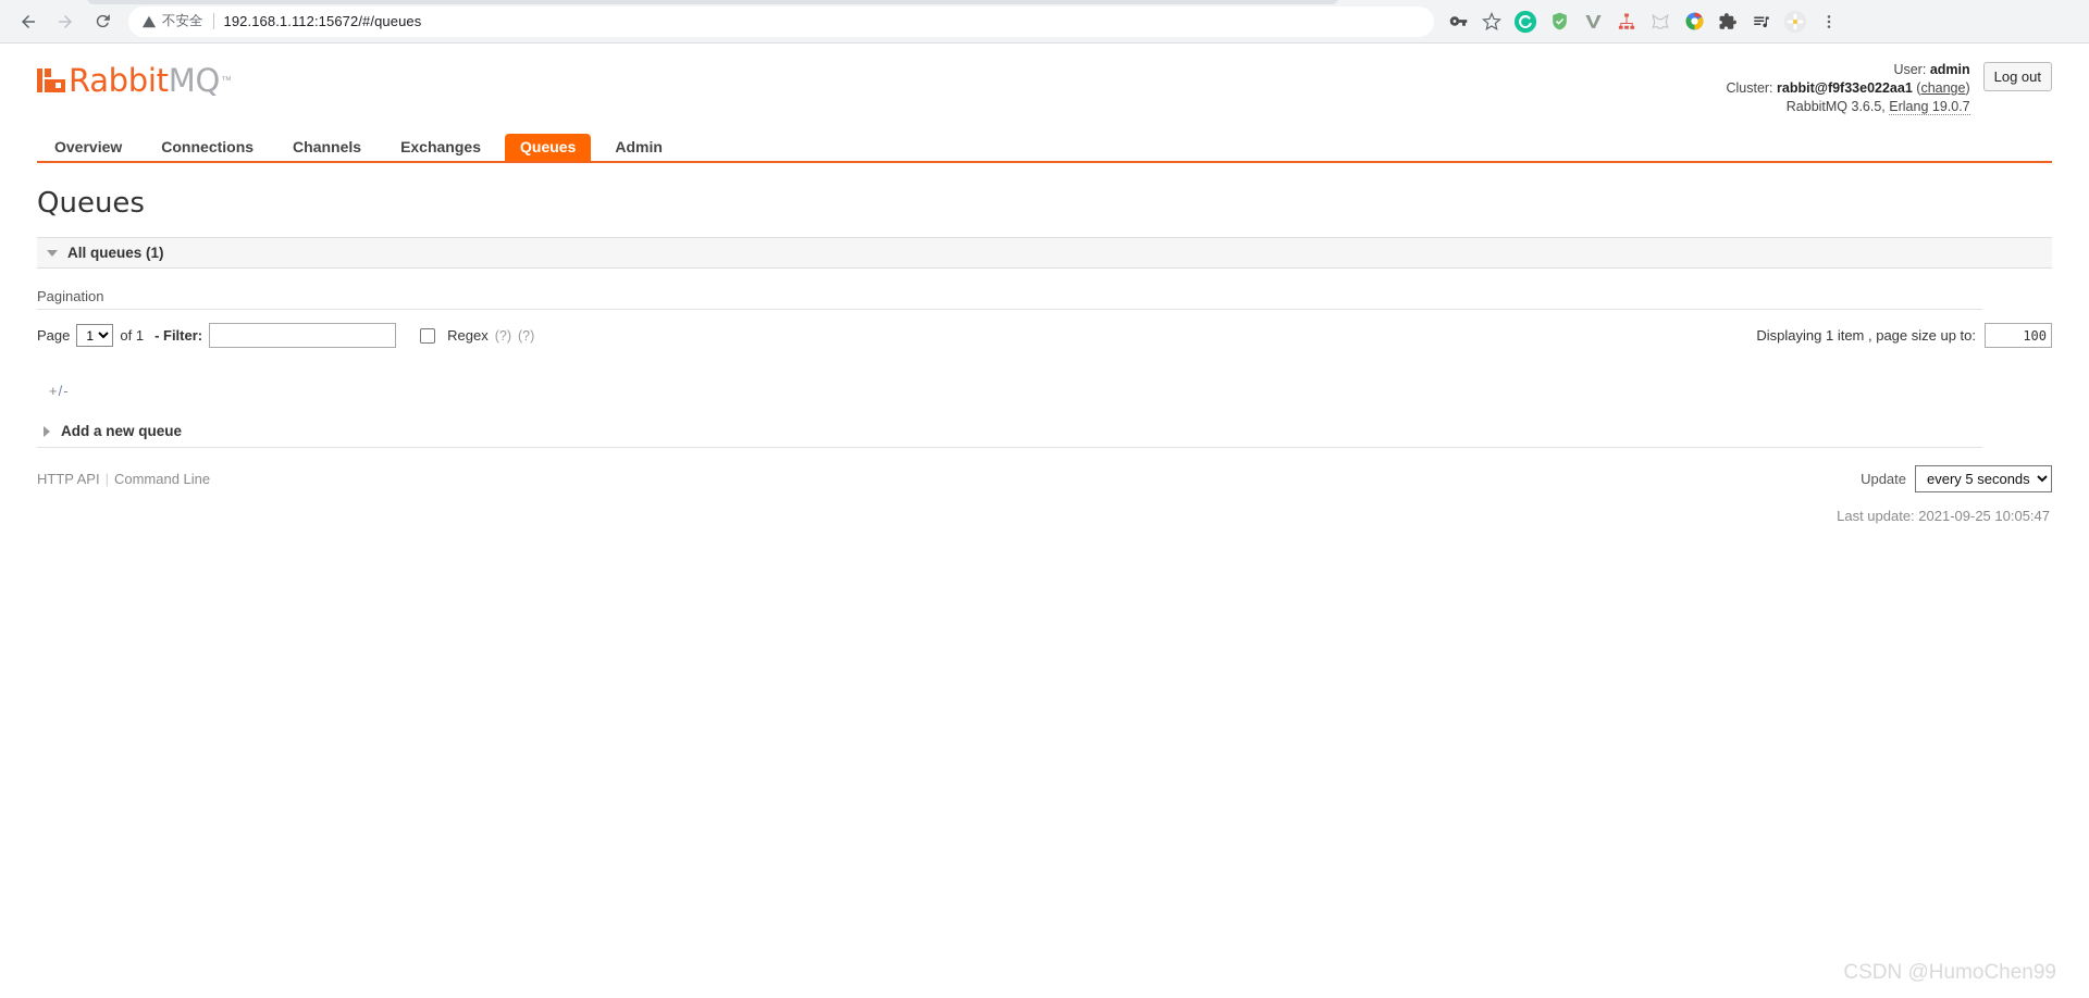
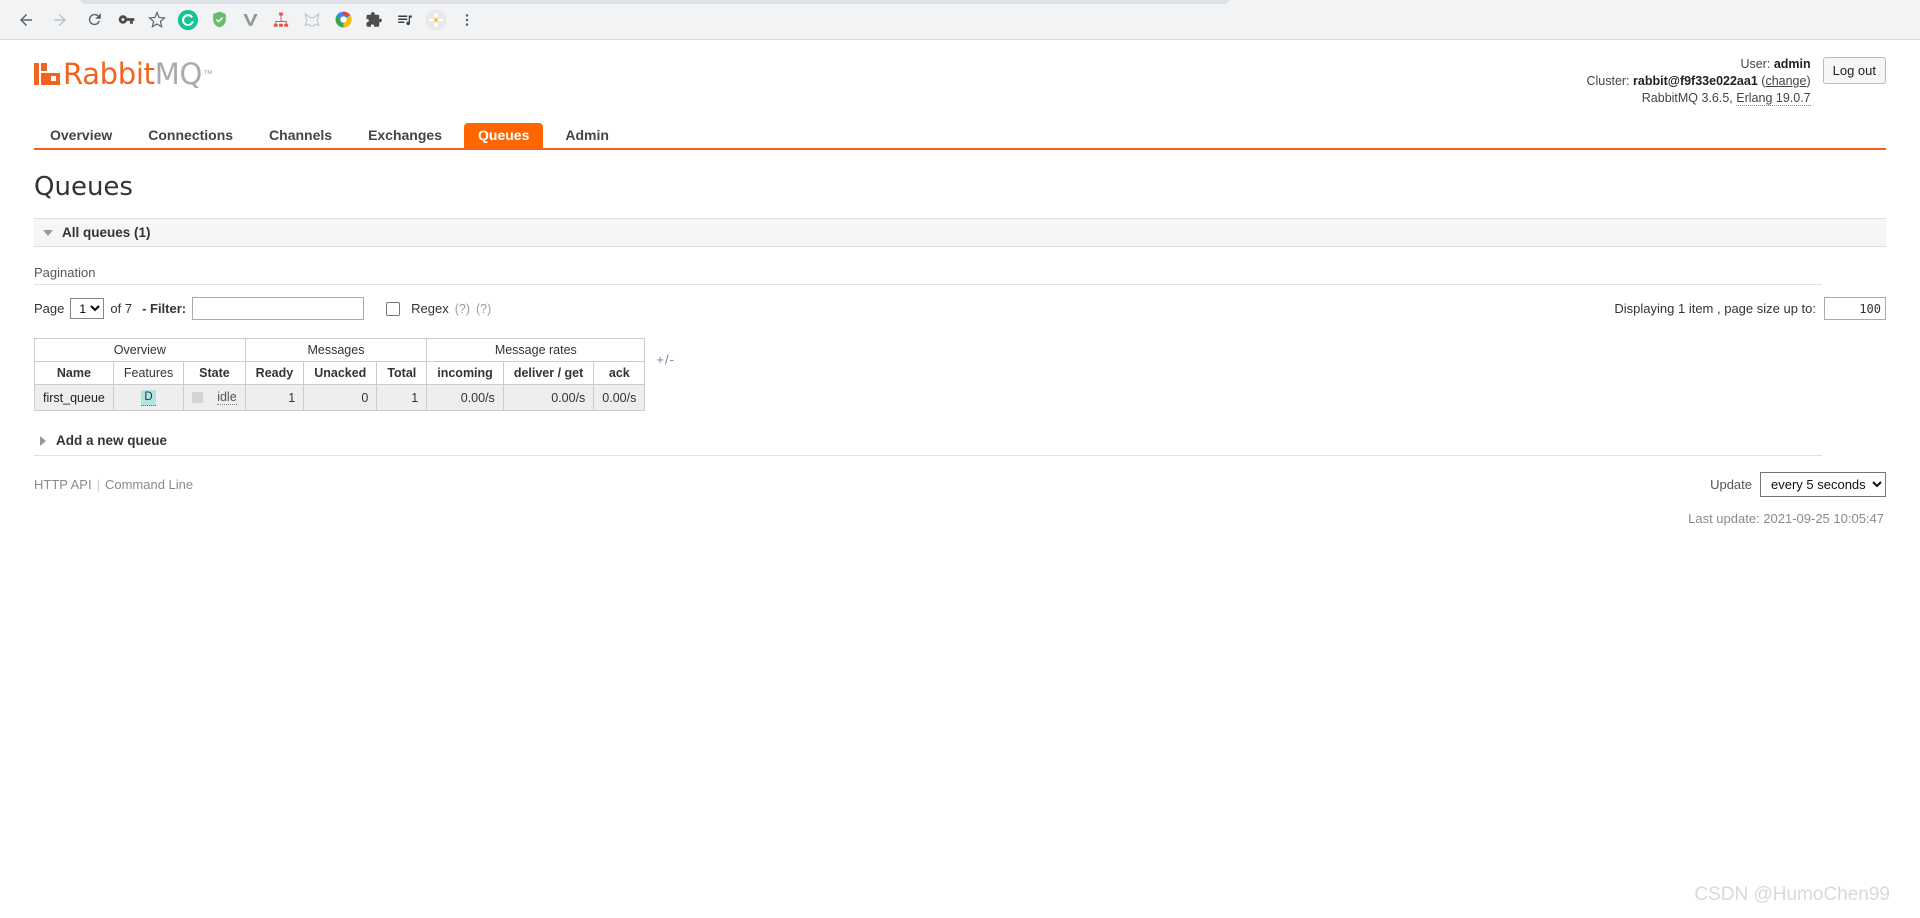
- 不安全
- 192.168.1.112:15672/#/queues
  Rabbit
  MQ
  ™
  User: admin
  Cluster: rabbit@f9f33e022aa1 (change)
  RabbitMQ 3.6.5, Erlang 19.0.7
  Log out
  Overview
  Connections
  Channels
  Exchanges
  Queues
  Admin
  Queues
  All queues (1)
  Pagination
  Page
  1
- of 1
+ of 7
  - Filter:
  Regex
  (?)
  (?)
  Displaying 1 item , page size up to:
  100
+ Overview	Messages	Message rates
+ Name	Features	State	Ready	Unacked	Total	incoming	deliver / get	ack
+ first_queue	D	idle	1	0	1	0.00/s	0.00/s	0.00/s
  +/-
  Add a new queue
  HTTP API | Command Line
  Update
  every 5 seconds
  Last update: 2021-09-25 10:05:47
  CSDN @HumoChen99
